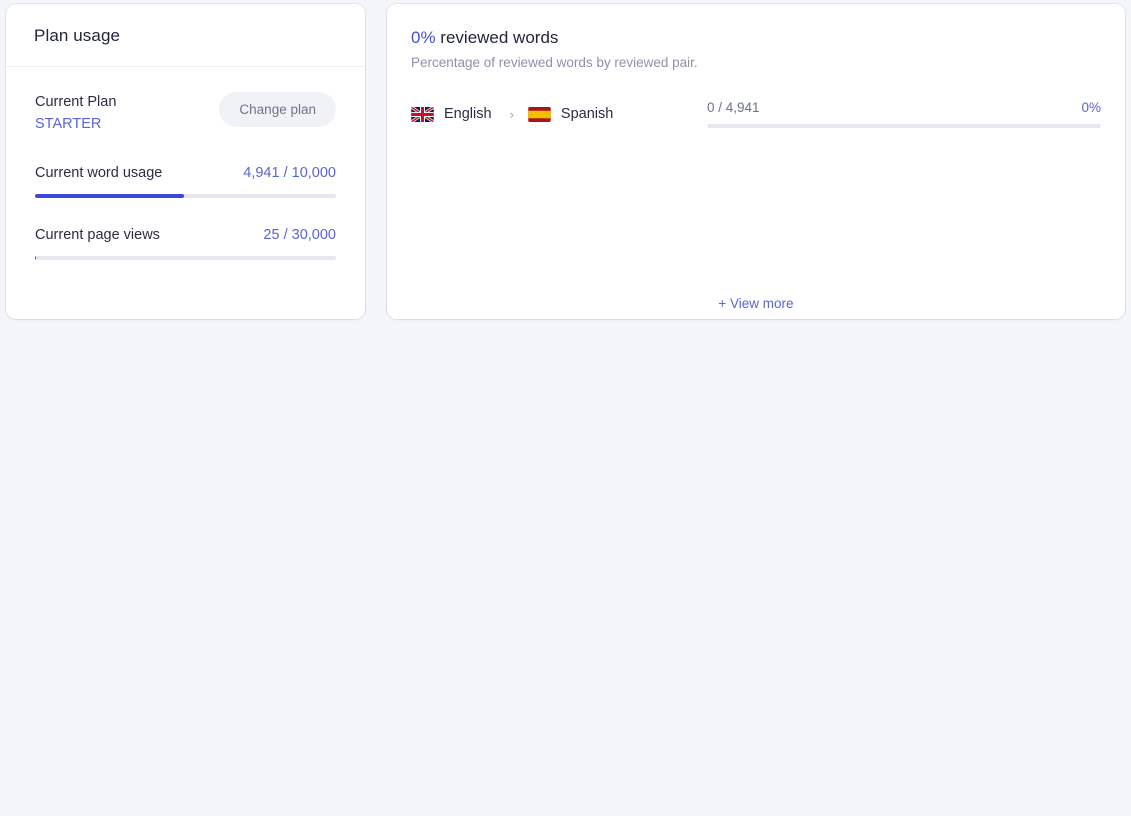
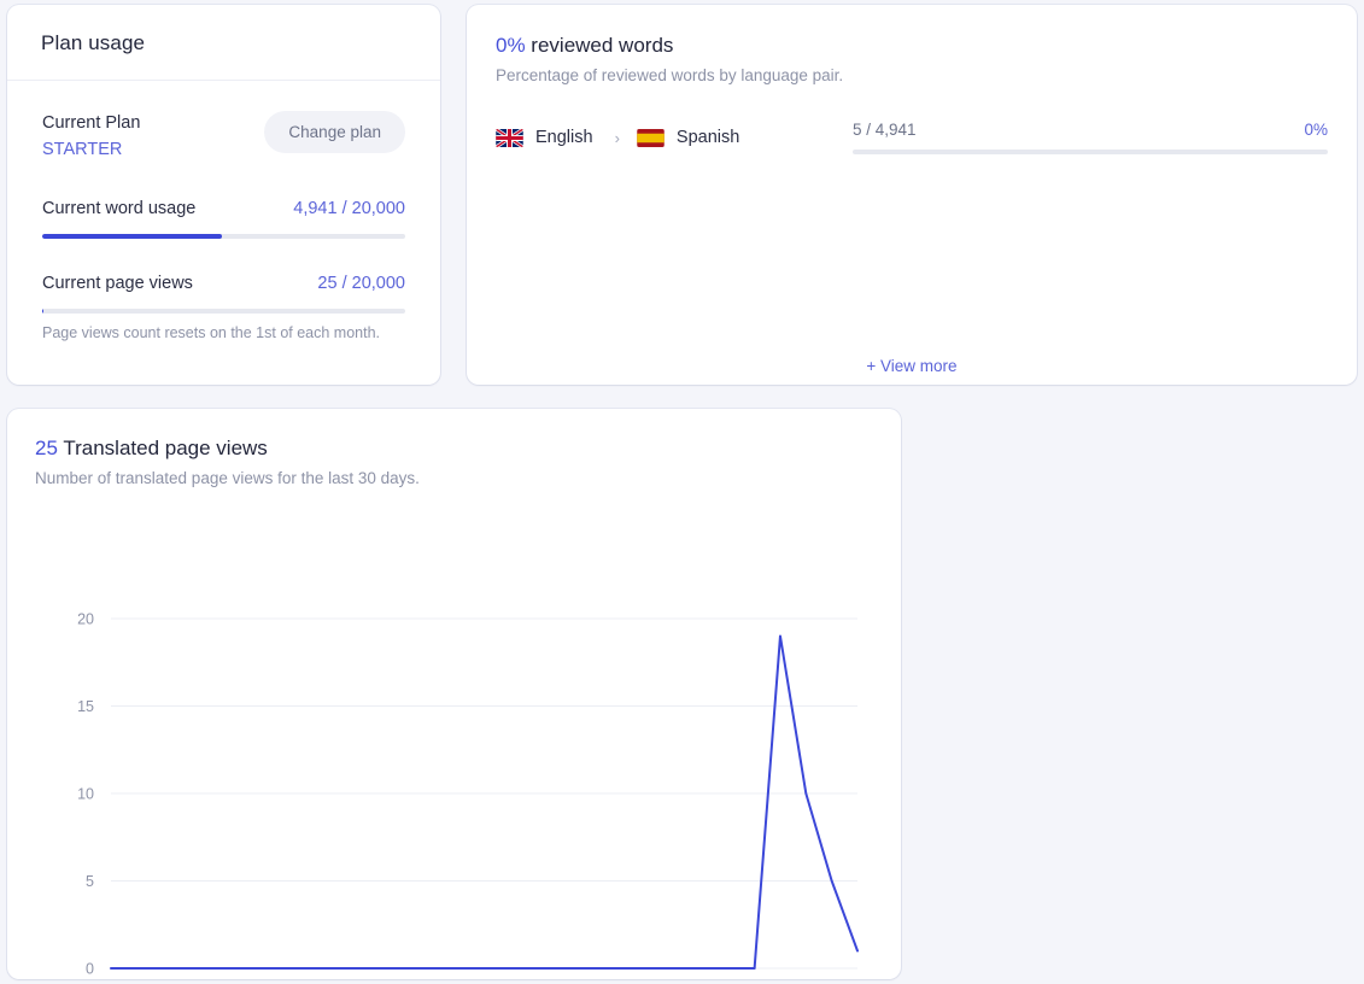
  Plan usage
  Current Plan
  STARTER
  Change plan
  Current word usage
- 4,941 / 10,000
+ 4,941 / 20,000
  Current page views
- 25 / 30,000
+ 25 / 20,000
+ Page views count resets on the 1st of each month.
  0% reviewed words
- Percentage of reviewed words by reviewed pair.
+ Percentage of reviewed words by language pair.
  English
  ›
  Spanish
- 0 / 4,941
+ 5 / 4,941
  0%
  + View more
+ 25 Translated page views
+ Number of translated page views for the last 30 days.
+ 0
+ 5
+ 10
+ 15
+ 20
